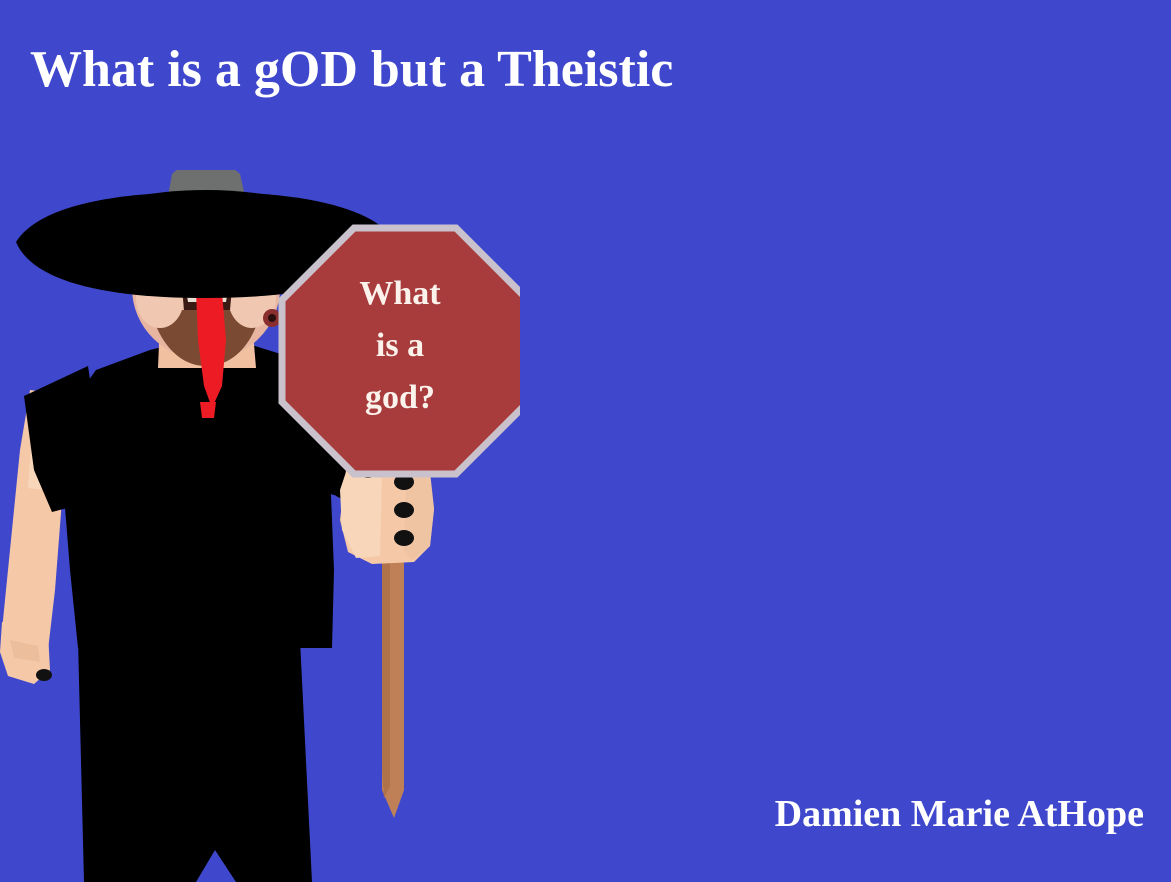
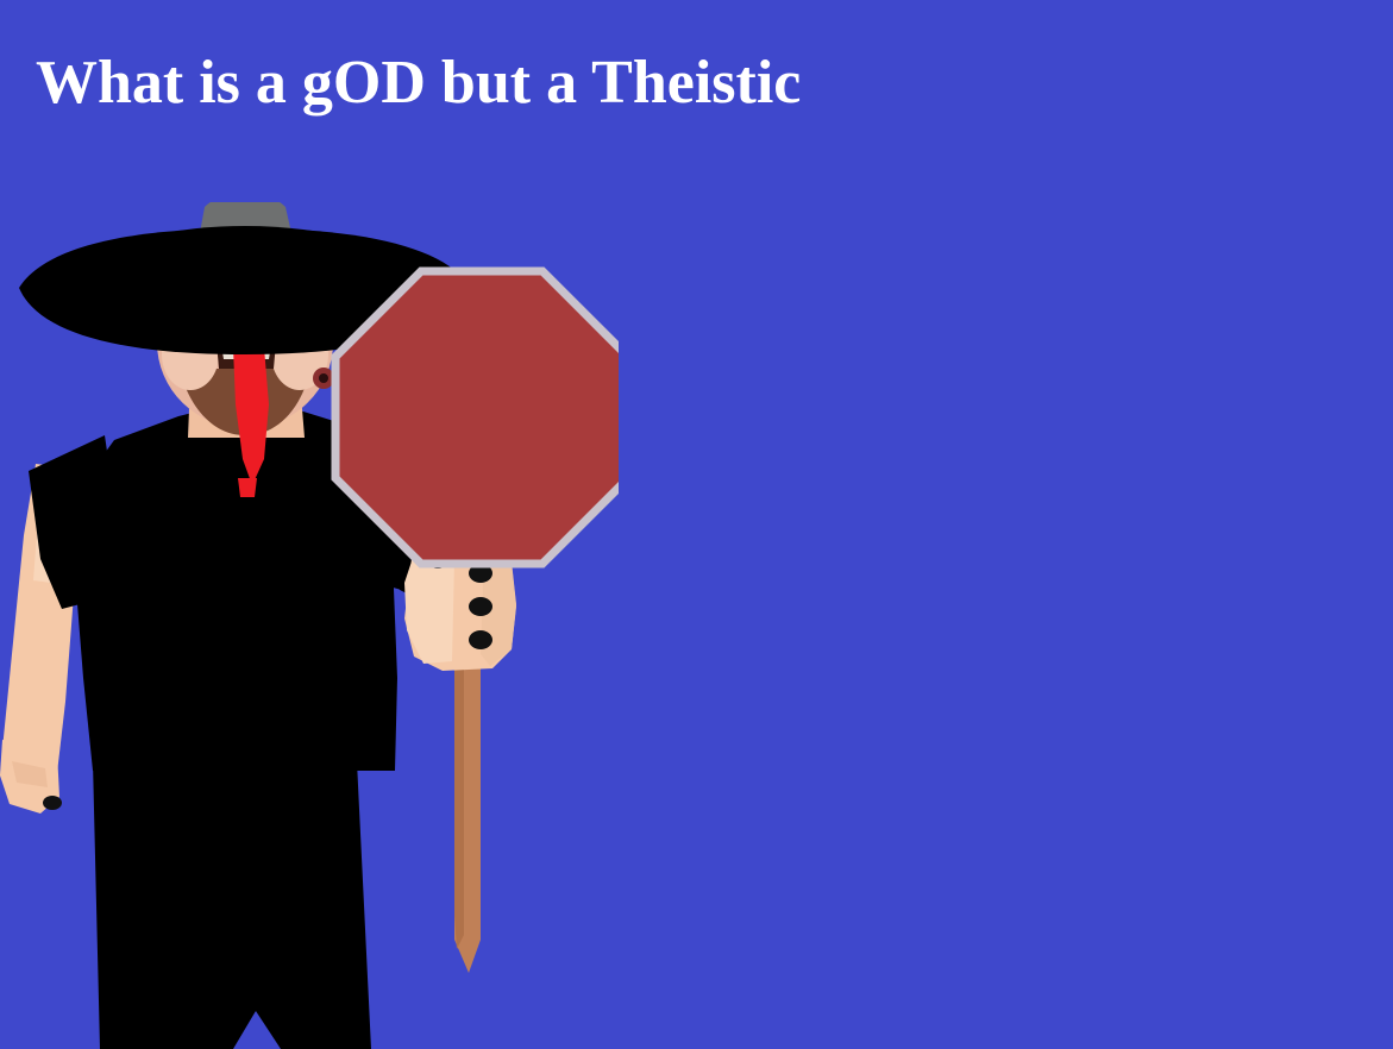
  What is a gOD but a Theistic
- What
- is a
- god?
- Damien Marie AtHope
